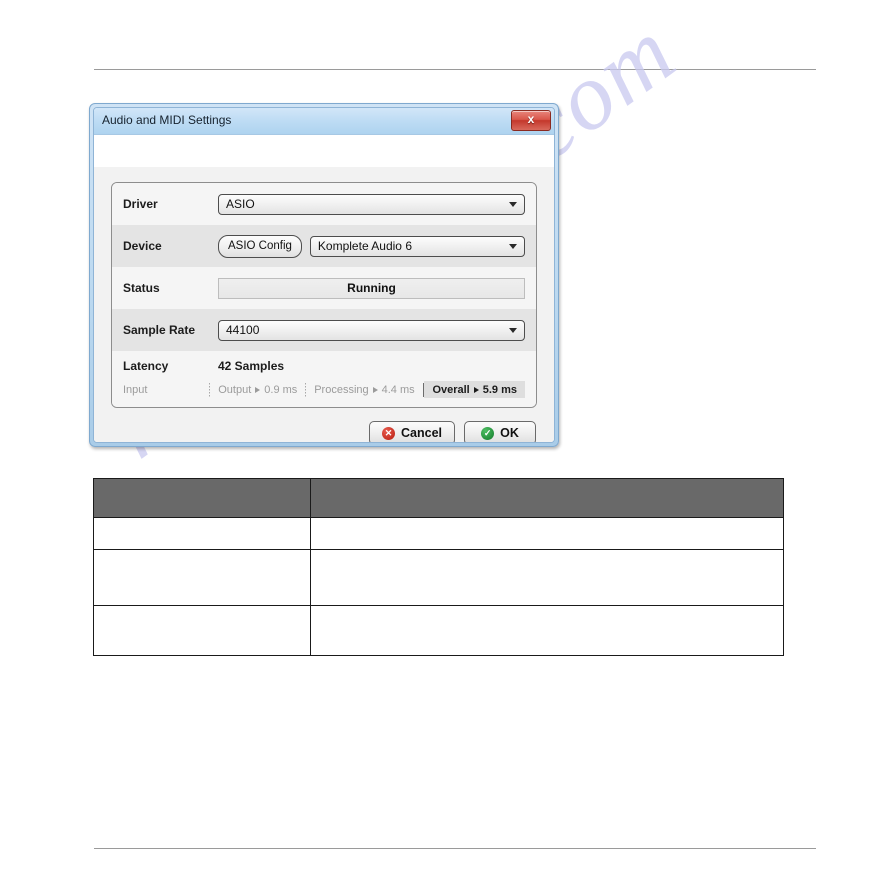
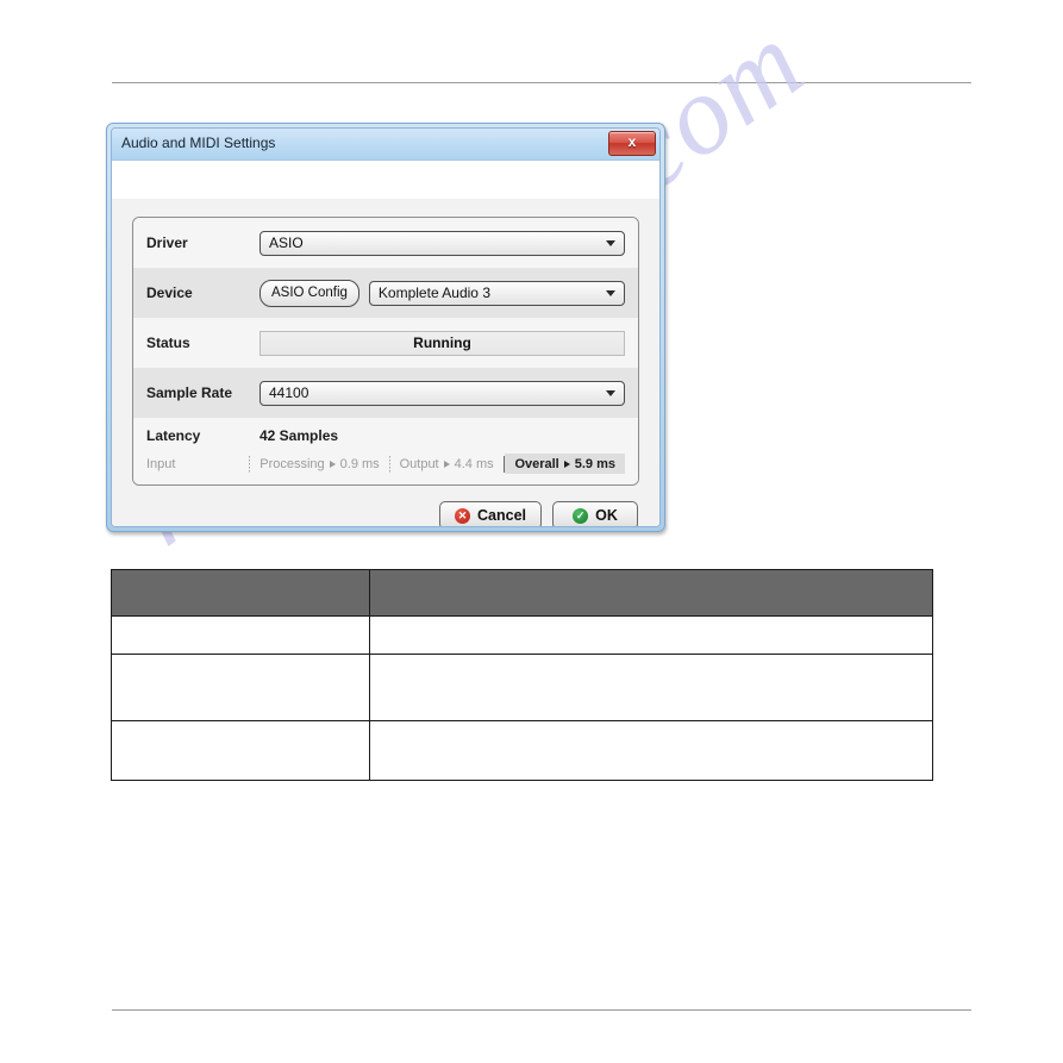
  Audio and MIDI Settings
  x
  Driver
  ASIO
  Device
  ASIO Config
- Komplete Audio 6
+ Komplete Audio 3
  Status
  Running
  Sample Rate
  44100
  Latency
  42 Samples
  Input
- Output
+ Processing
  0.9 ms
- Processing
+ Output
  4.4 ms
  Overall
  5.9 ms
  ✕
  Cancel
  ✓
  OK
